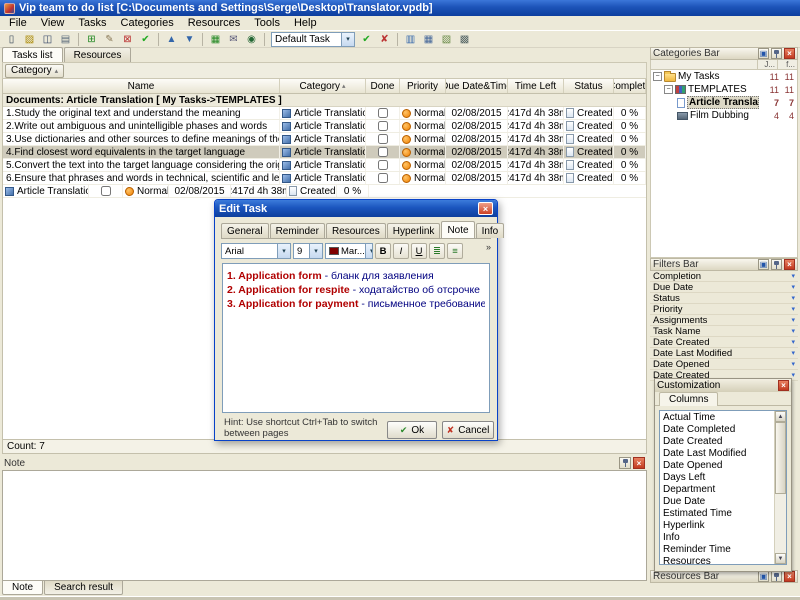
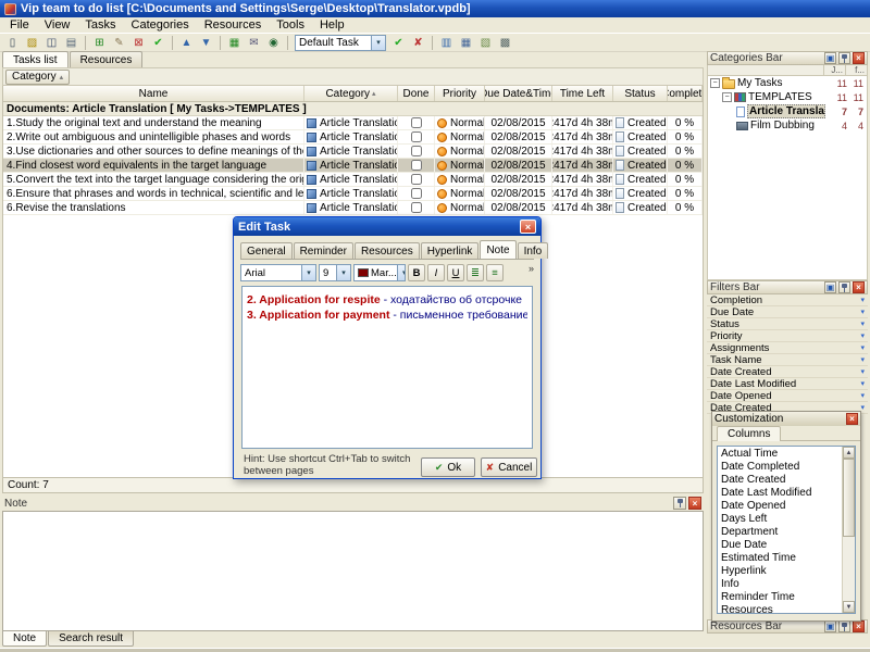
  Vip team to do list [C:\Documents and Settings\Serge\Desktop\Translator.vpdb]
  File
  View
  Tasks
  Categories
  Resources
  Tools
  Help
  ▯
  ▨
  ◫
  ▤
  ⊞
  ✎
  ⊠
  ✔
  ▲
  ▼
  ▦
  ✉
  ◉
  Default Task
  ✔
  ✘
  ▥
  ▦
  ▧
  ▩
  Tasks list
  Resources
  Category
  Name
  Category
  Done
  Priority
  ue Date&Tim
  Time Left
  Status
  omplet
  Documents: Article Translation [ My Tasks->TEMPLATES ]
  1.Study the original text and understand the meaning
  Article Translati
  Norma
  02/08/2015
  417d 4h 38m
  Created
  0 %
  2.Write out ambiguous and unintelligible phases and words
  Article Translati
  Norma
  02/08/2015
  417d 4h 38m
  Created
  0 %
  3.Use dictionaries and other sources to define meanings of th
  Article Translati
  Norma
  02/08/2015
  417d 4h 38m
  Created
  0 %
  4.Find closest word equivalents in the target language
  Article Translati
  Norma
  02/08/2015
  417d 4h 38m
  Created
  0 %
  5.Convert the text into the target language considering the ori
  Article Translati
  Norma
  02/08/2015
  417d 4h 38m
  Created
  0 %
  6.Ensure that phrases and words in technical, scientific and le
  Article Translati
  Norma
  02/08/2015
  417d 4h 38m
  Created
  0 %
+ 6.Revise the translations
  Article Translati
  Norma
  02/08/2015
  417d 4h 38m
  Created
  0 %
  Count: 7
  Note
  Note
  Search result
  Categories Bar
  J...
  f...
  My Tasks
  11
  11
  TEMPLATES
  11
  11
  Article Transla
  7
  7
  Film Dubbing
  4
  4
  Filters Bar
  Completion
  Due Date
  Status
  Priority
  Assignments
  Task Name
  Date Created
  Date Last Modified
  Date Opened
  Date Created
  Resources Bar
  Customization
  Columns
  Actual Time
  Date Completed
  Date Created
  Date Last Modified
  Date Opened
  Days Left
  Department
  Due Date
  Estimated Time
  Hyperlink
  Info
  Reminder Time
  Resources
  Edit Task
  General
  Reminder
  Resources
  Hyperlink
  Note
  Info
  Arial
  9
  Mar...
  B
  I
  U
  ≣
  ≡
  »
- 1. Application form - бланк для заявления
  2. Application for respite - ходатайство об отсрочке
  3. Application for payment - письменное требование
  Hint: Use shortcut Ctrl+Tab to switch between pages
  Ok
  Cancel
